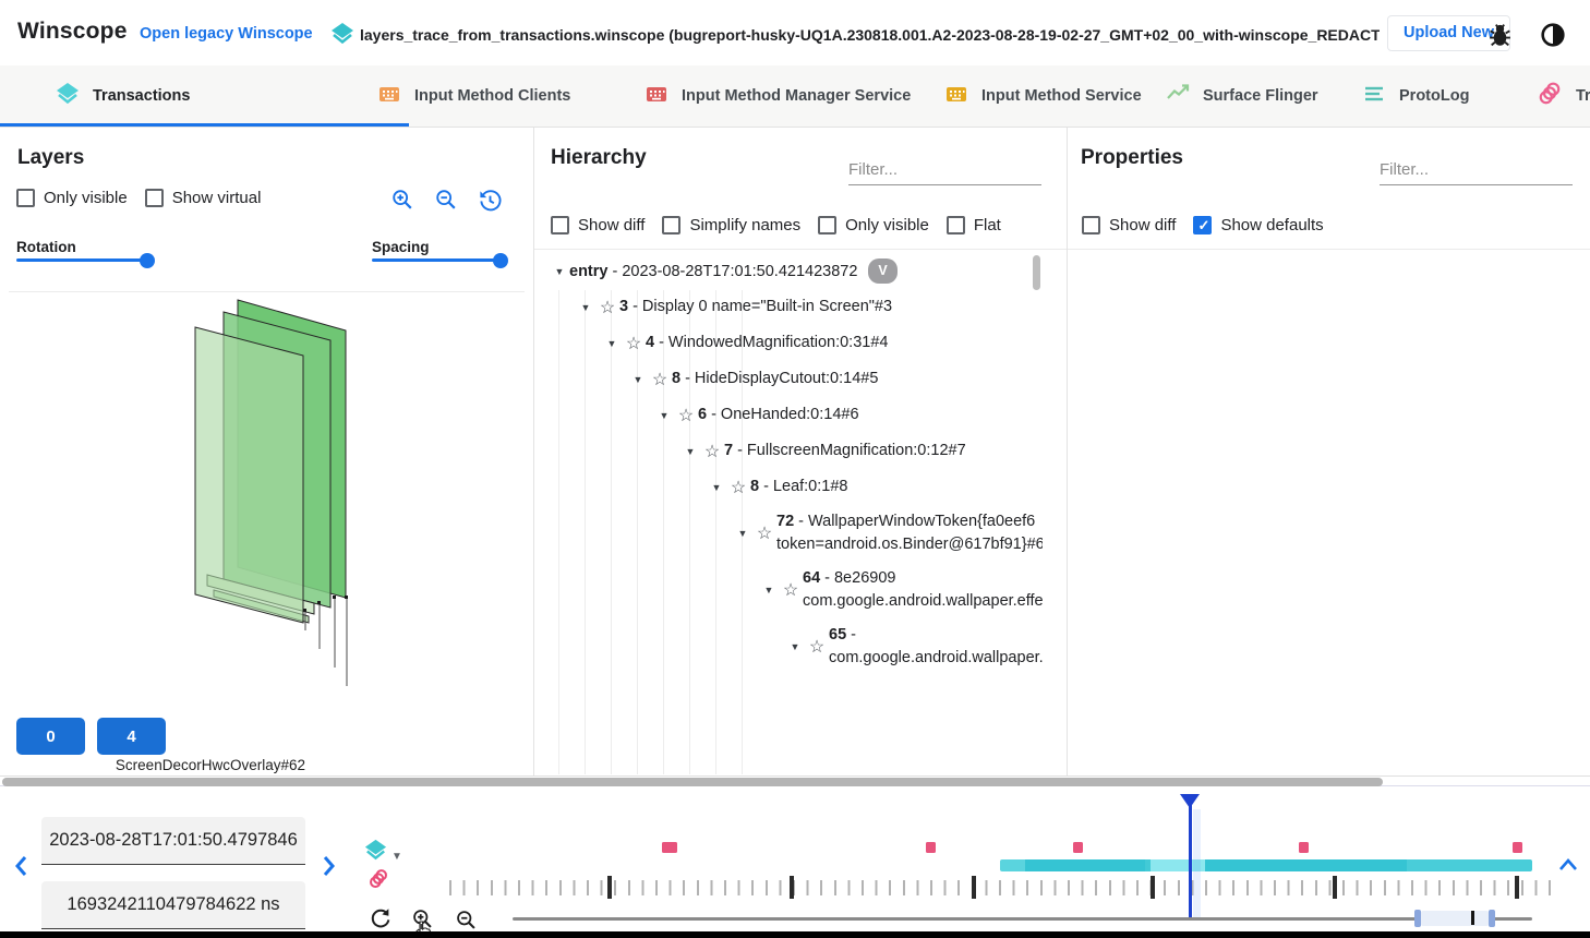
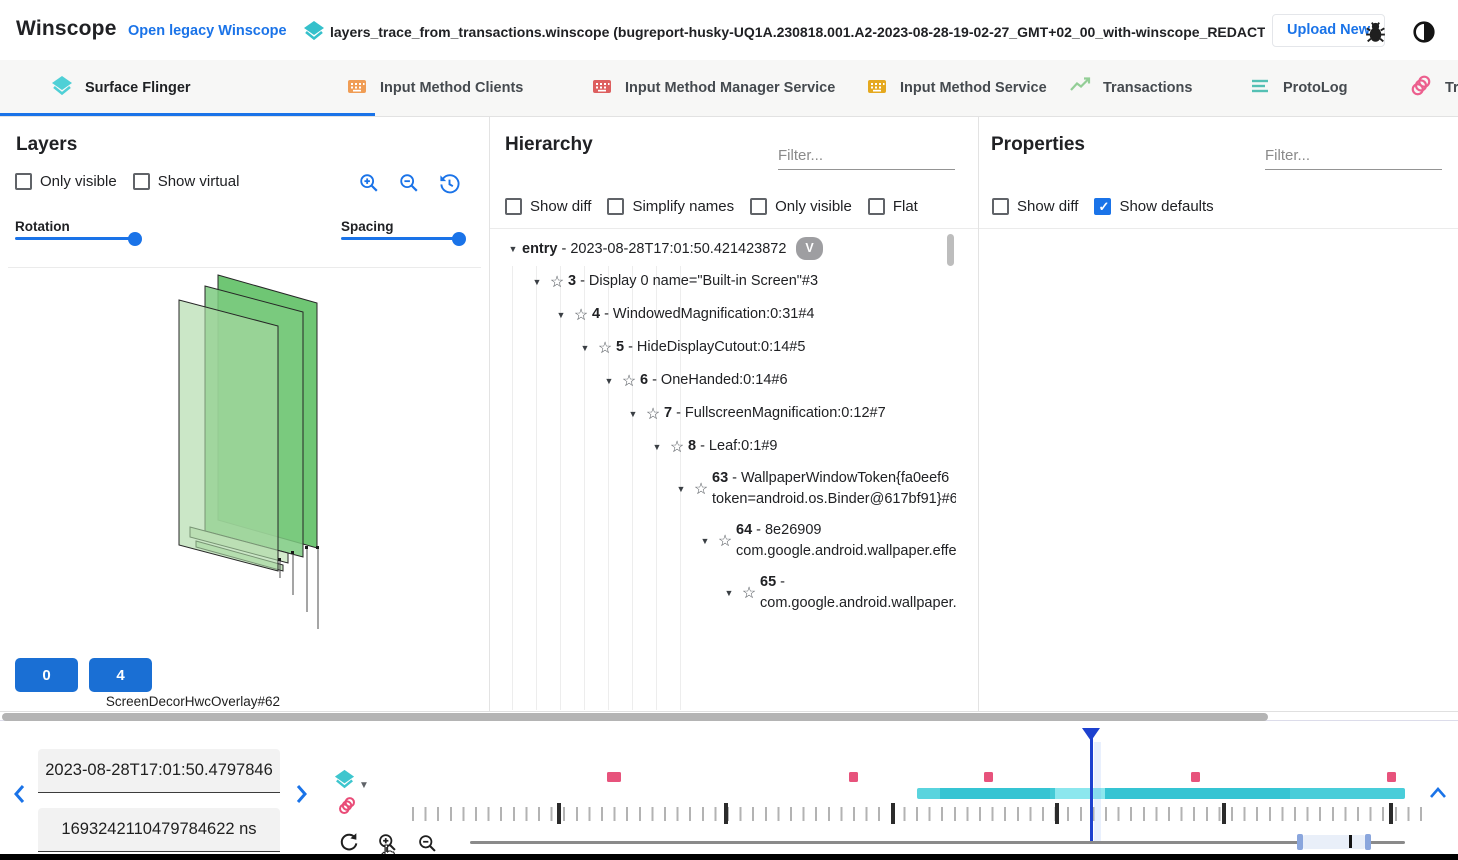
  Winscope
  Open legacy Winscope
  layers_trace_from_transactions.winscope (bugreport-husky-UQ1A.230818.001.A2-2023-08-28-19-02-27_GMT+02_00_with-winscope_REDACT
  Upload New
- Transactions
+ Surface Flinger
  Input Method Clients
  Input Method Manager Service
  Input Method Service
- Surface Flinger
+ Transactions
  ProtoLog
  Layers
  Only visible
  Show virtual
  Rotation
  Spacing
  ScreenDecorHwcOverlay#62
  0
  4
  Hierarchy
  Filter...
  Show diff
  Simplify names
  Only visible
  Flat
  ▼
  entry - 2023-08-28T17:01:50.421423872 V
  ▼
  ☆
  3 - Display 0 name="Built-in Screen"#3
  ▼
  ☆
  4 - WindowedMagnification:0:31#4
  ▼
  ☆
- 8 - HideDisplayCutout:0:14#5
+ 5 - HideDisplayCutout:0:14#5
  ▼
  ☆
  6 - OneHanded:0:14#6
  ▼
  ☆
  7 - FullscreenMagnification:0:12#7
  ▼
  ☆
- 8 - Leaf:0:1#8
+ 8 - Leaf:0:1#9
  ▼
  ☆
- 72 - WallpaperWindowToken{fa0eef6 token=android.os.Binder@617bf91}#6
+ 63 - WallpaperWindowToken{fa0eef6 token=android.os.Binder@617bf91}#6
  ▼
  ☆
  ▼
  ☆
  Properties
  Filter...
  Show diff
  Show defaults
  2023-08-28T17:01:50.4797846
  1693242110479784622 ns
  ▼
